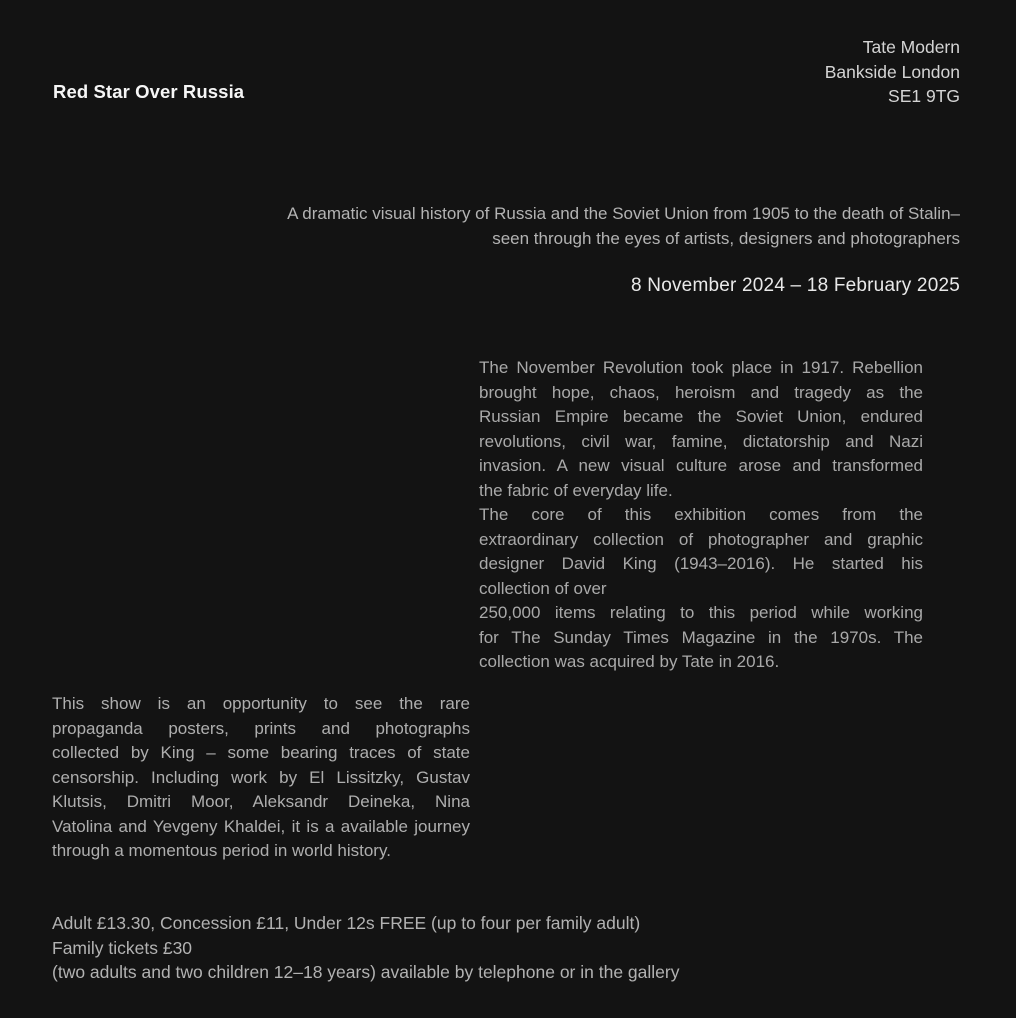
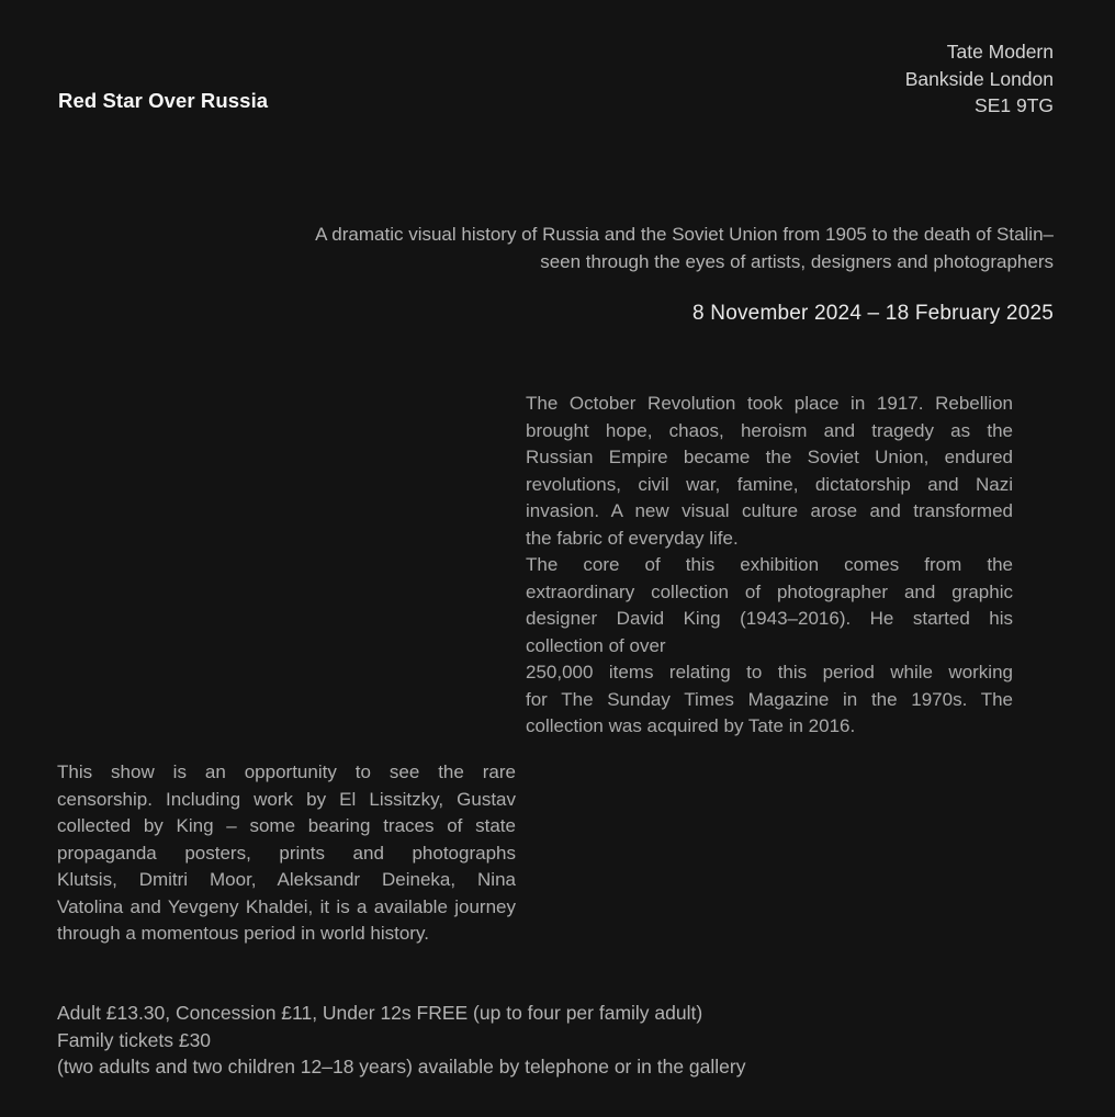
  Tate Modern
  Bankside London
  SE1 9TG
  Red Star Over Russia
  A dramatic visual history of Russia and the Soviet Union from 1905 to the death of Stalin–
  seen through the eyes of artists, designers and photographers
  8 November 2024 – 18 February 2025
- The November Revolution took place in 1917. Rebellion
+ The October Revolution took place in 1917. Rebellion
  brought hope, chaos, heroism and tragedy as the
  Russian Empire became the Soviet Union, endured
  revolutions, civil war, famine, dictatorship and Nazi
  invasion. A new visual culture arose and transformed
  the fabric of everyday life.
  The core of this exhibition comes from the
  extraordinary collection of photographer and graphic
  designer David King (1943–2016). He started his
  collection of over
  250,000 items relating to this period while working
  for The Sunday Times Magazine in the 1970s. The
  collection was acquired by Tate in 2016.
  This show is an opportunity to see the rare
- propaganda posters, prints and photographs
+ censorship. Including work by El Lissitzky, Gustav
  collected by King – some bearing traces of state
- censorship. Including work by El Lissitzky, Gustav
+ propaganda posters, prints and photographs
  Klutsis, Dmitri Moor, Aleksandr Deineka, Nina
  Vatolina and Yevgeny Khaldei, it is a available journey
  through a momentous period in world history.
  Adult £13.30, Concession £11, Under 12s FREE (up to four per family adult)
  Family tickets £30
  (two adults and two children 12–18 years) available by telephone or in the gallery
